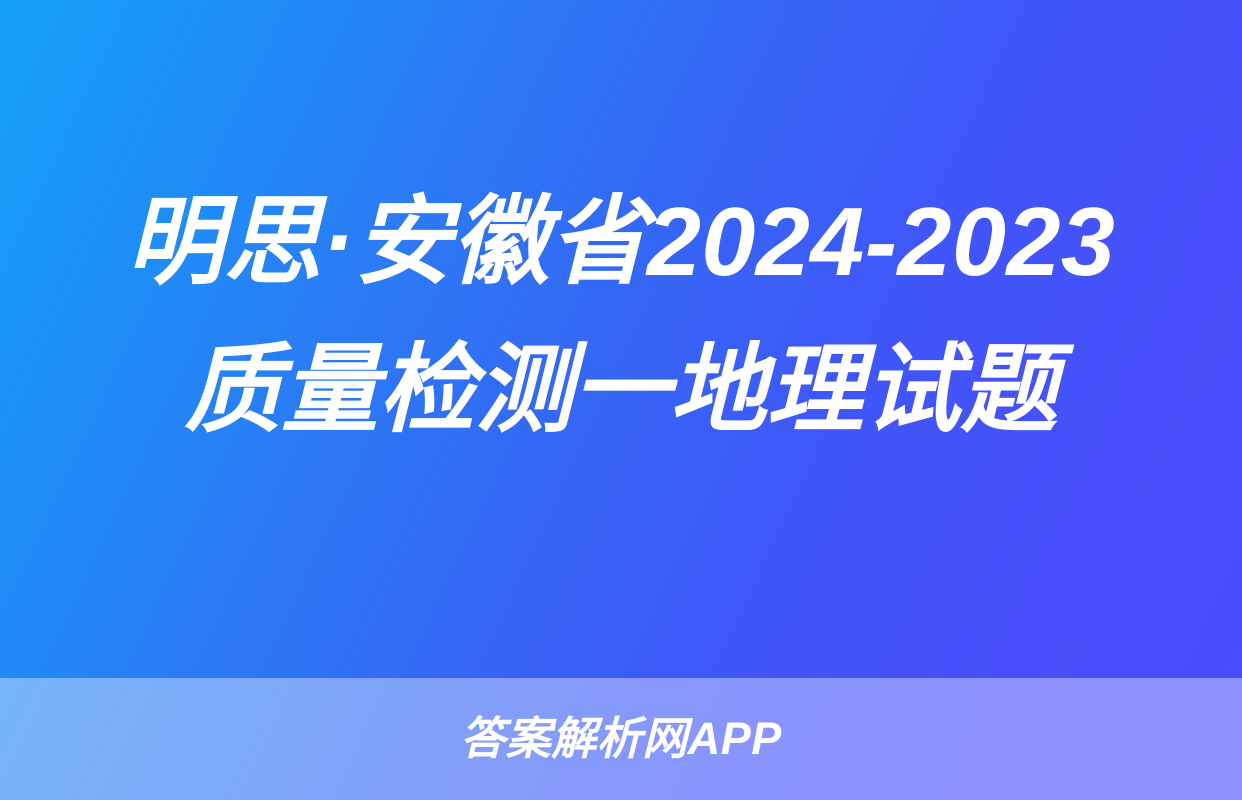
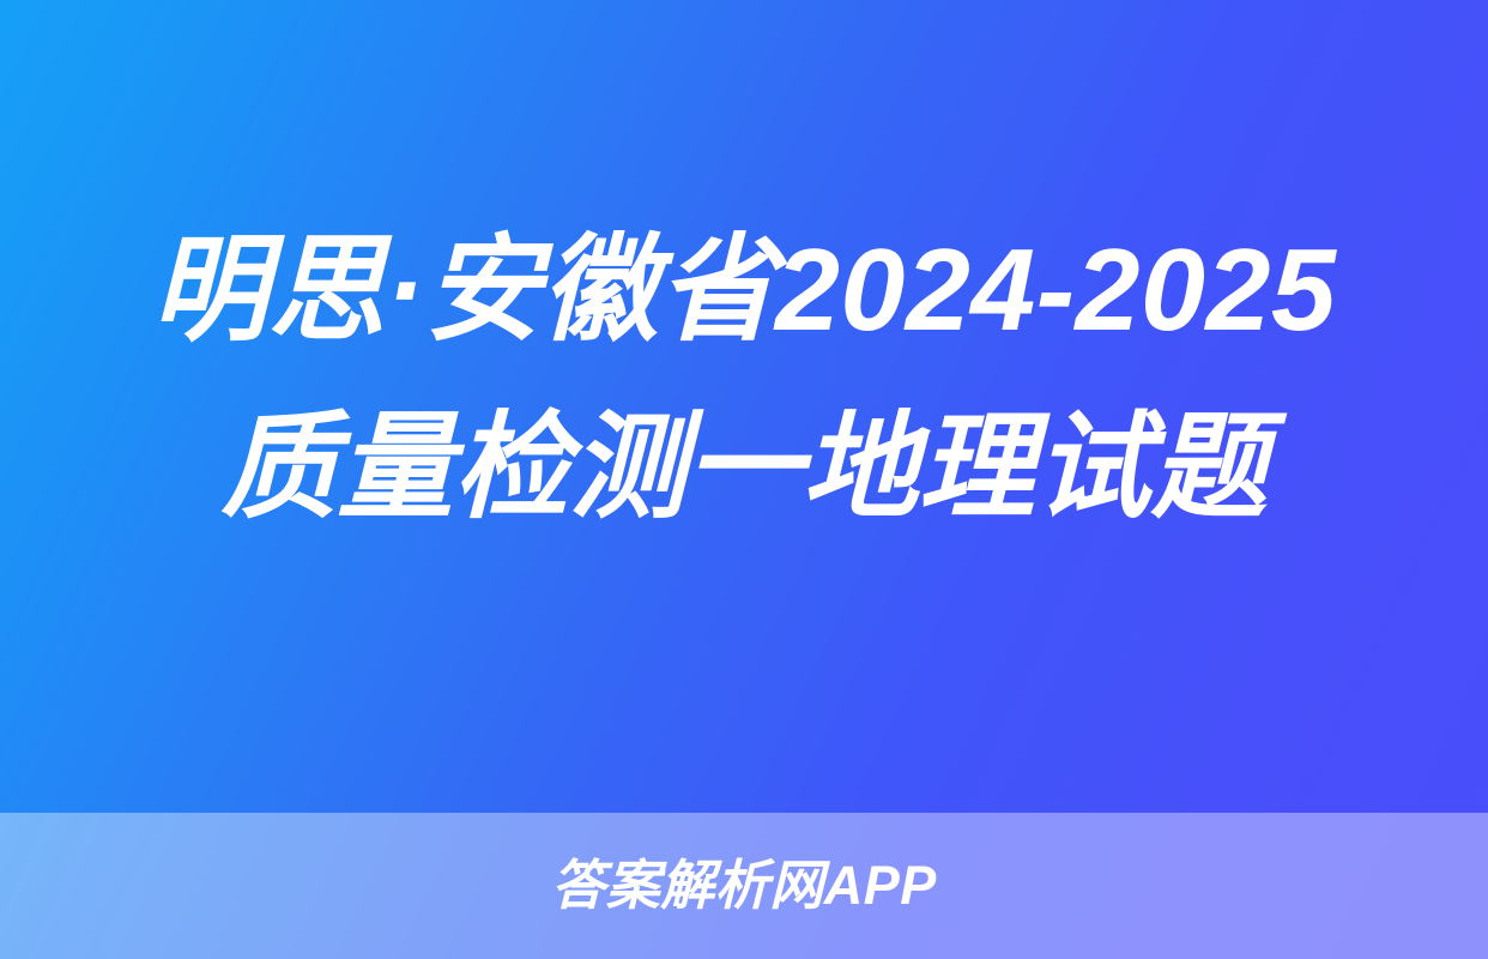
- 明思·安徽省2024-2023
+ 明思·安徽省2024-2025
  质量检测一地理试题
  答案解析网APP
